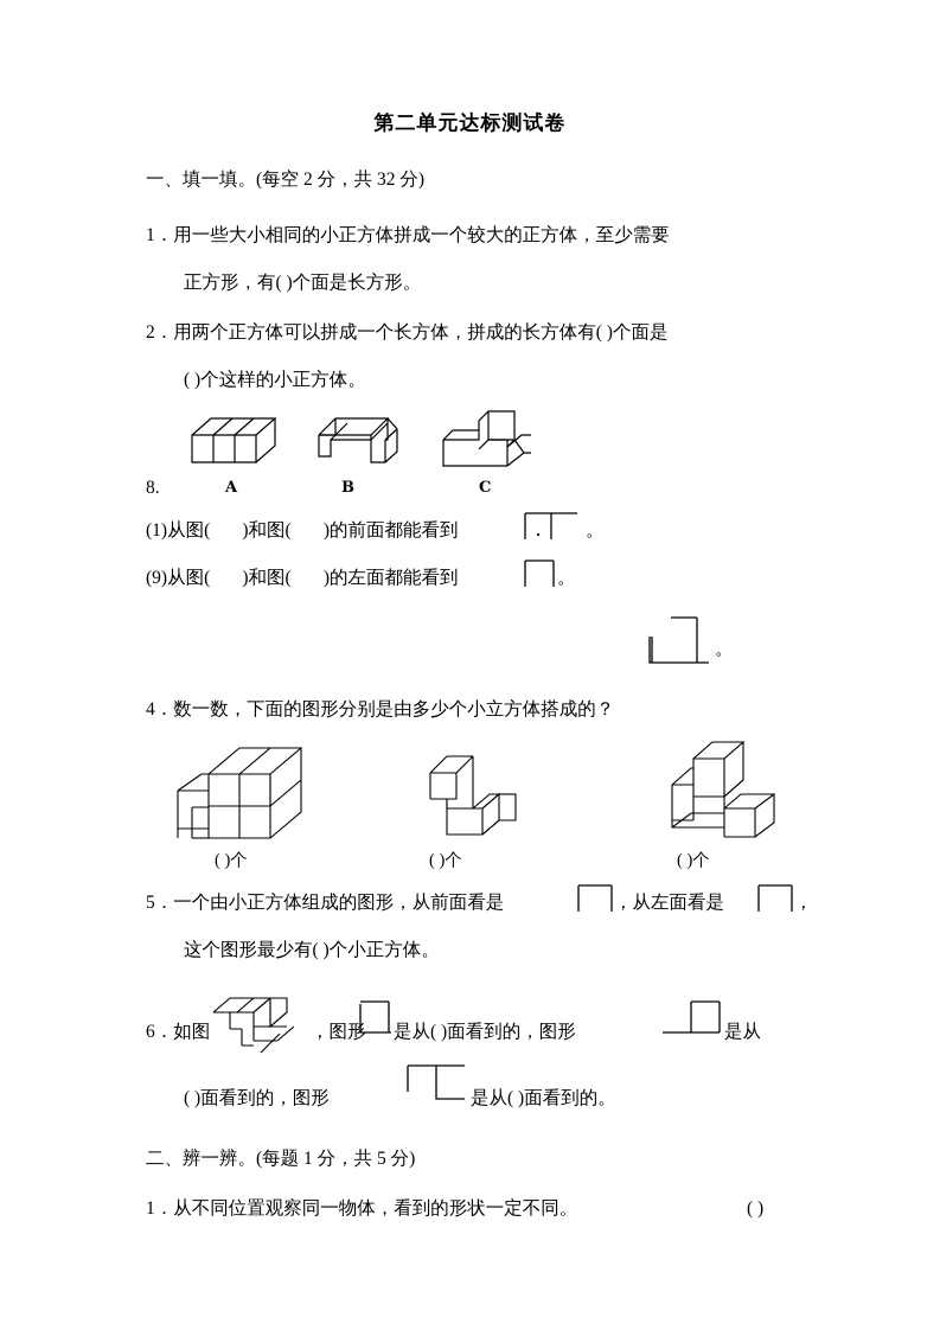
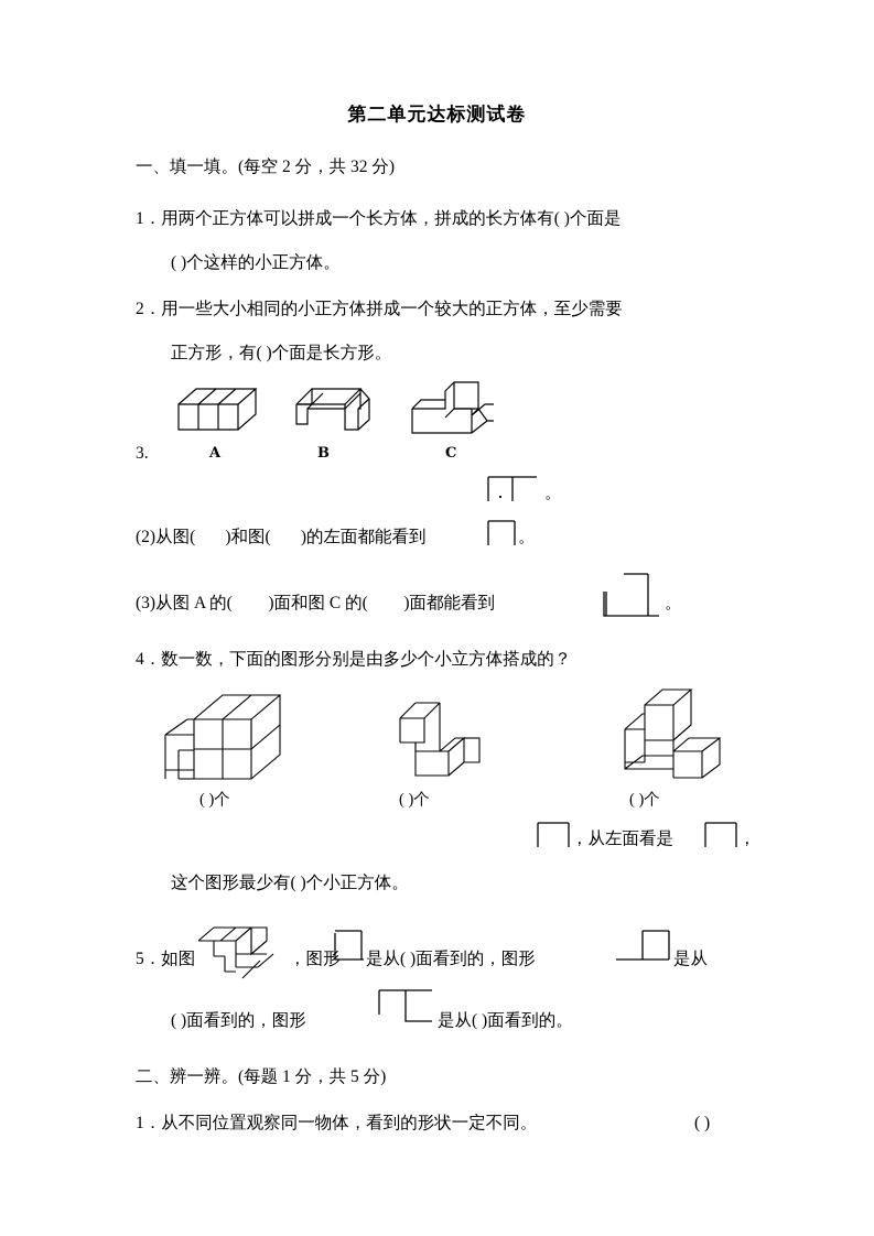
  第二单元达标测试卷
  一、填一填。(每空 2 分，共 32 分)
- 1．用一些大小相同的小正方体拼成一个较大的正方体，至少需要
+ 1．用两个正方体可以拼成一个长方体，拼成的长方体有( )个面是
- 正方形，有( )个面是长方形。
+ ( )个这样的小正方体。
- 2．用两个正方体可以拼成一个长方体，拼成的长方体有( )个面是
+ 2．用一些大小相同的小正方体拼成一个较大的正方体，至少需要
- ( )个这样的小正方体。
+ 正方形，有( )个面是长方形。
  A
  B
  C
- 8.
+ 3.
- (1)从图( )和图( )的前面都能看到
  。
- (9)从图( )和图( )的左面都能看到
+ (2)从图( )和图( )的左面都能看到
  。
+ (3)从图 A 的( )面和图 C 的( )面都能看到
  。
  4．数一数，下面的图形分别是由多少个小立方体搭成的？
  ( )个
  ( )个
  ( )个
- 5．一个由小正方体组成的图形，从前面看是
  ，从左面看是
  ，
  这个图形最少有( )个小正方体。
- 6．如图
+ 5．如图
  ，图形
  是从( )面看到的，图形
  是从
  ( )面看到的，图形
  是从( )面看到的。
  二、辨一辨。(每题 1 分，共 5 分)
  1．从不同位置观察同一物体，看到的形状一定不同。
  ( )
